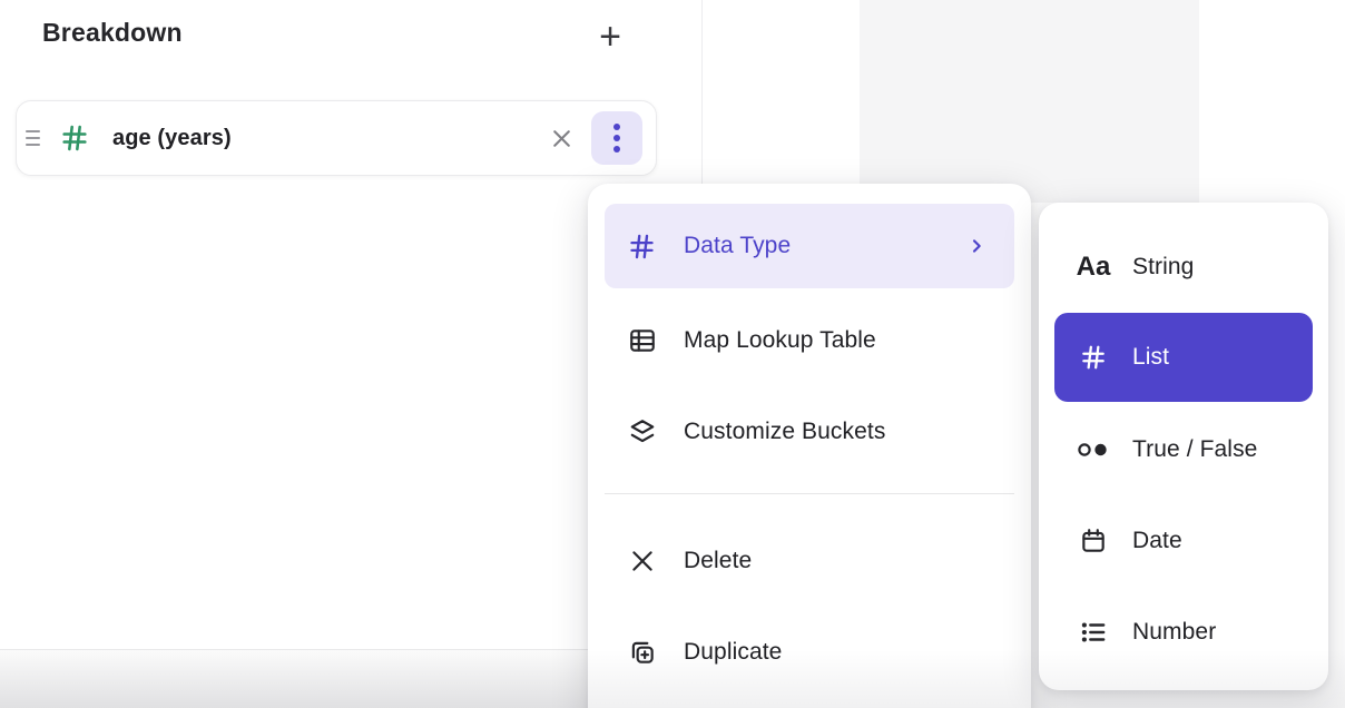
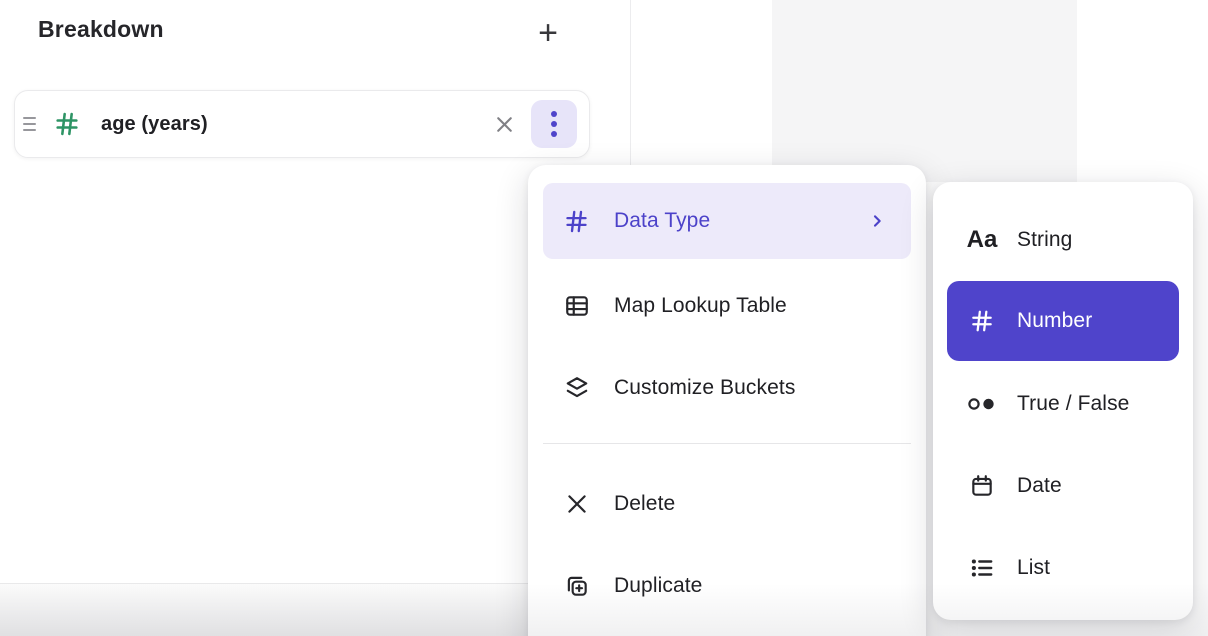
  Breakdown
  +
  age (years)
  Data Type
  Map Lookup Table
  Customize Buckets
  Delete
  Aa
  String
- List
+ Number
  True / False
  Date
- Number
+ List
